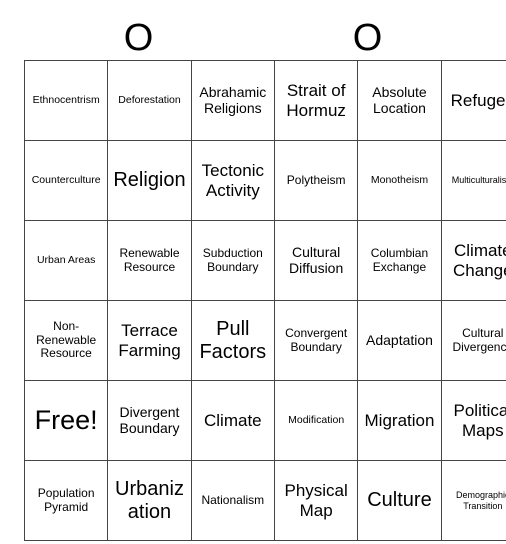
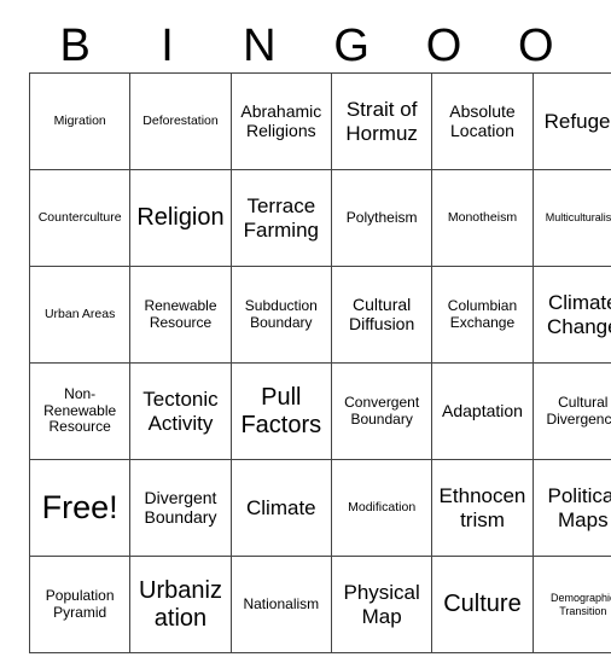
+ B
+ I
+ N
+ G
  O
  O
- Ethnocentrism	Deforestation	Abrahamic Religions	Strait of Hormuz	Absolute Location	Refuge
+ Migration	Deforestation	Abrahamic Religions	Strait of Hormuz	Absolute Location	Refuge
- Counterculture	Religion	Tectonic Activity	Polytheism	Monotheism	Multiculturalis
+ Counterculture	Religion	Terrace Farming	Polytheism	Monotheism	Multiculturalis
  Urban Areas	Renewable Resource	Subduction Boundary	Cultural Diffusion	Columbian Exchange	Climat Chang
- Non-Renewable Resource	Terrace Farming	Pull Factors	Convergent Boundary	Adaptation	Cultural Divergenc
+ Non-Renewable Resource	Tectonic Activity	Pull Factors	Convergent Boundary	Adaptation	Cultural Divergenc
- Free!	Divergent Boundary	Climate	Modification	Migration	Politica Maps
+ Free!	Divergent Boundary	Climate	Modification	Ethnocentrism	Politica Maps
  Population Pyramid	Urbanization	Nationalism	Physical Map	Culture	Demographi Transition
